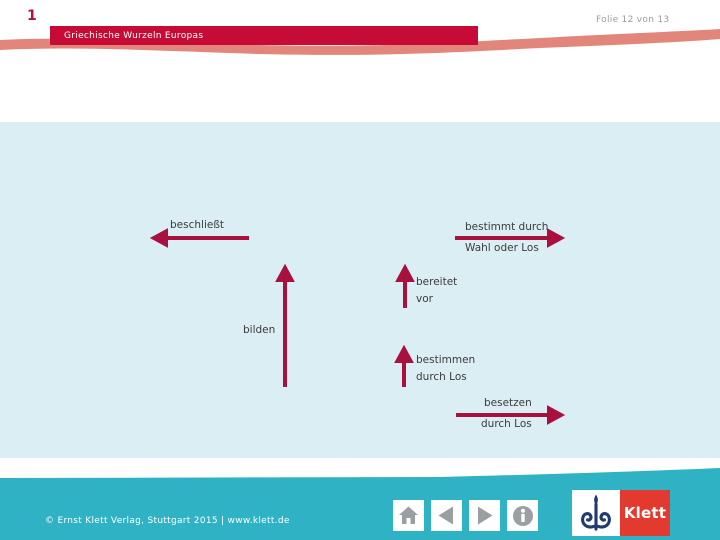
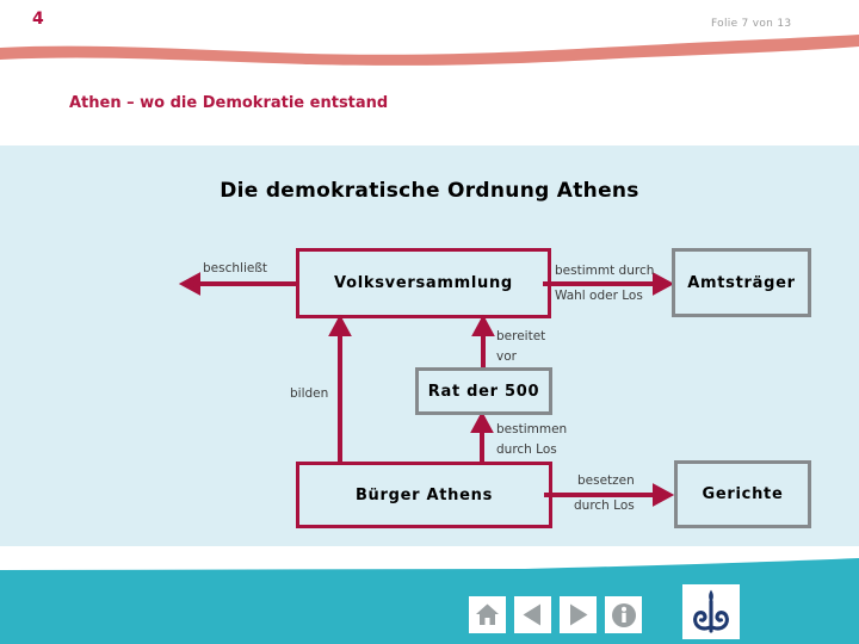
- 1
+ 4
- Griechische Wurzeln Europas
- Folie 12 von 13
+ Folie 7 von 13
+ Athen – wo die Demokratie entstand
+ Die demokratische Ordnung Athens
+ Volksversammlung
+ Amtsträger
+ Rat der 500
+ Bürger Athens
+ Gerichte
  beschließt
  bestimmt durch
  Wahl oder Los
  bereitet
  vor
  bilden
  bestimmen
  durch Los
  besetzen
  durch Los
- © Ernst Klett Verlag, Stuttgart 2015 | www.klett.de
- Klett
